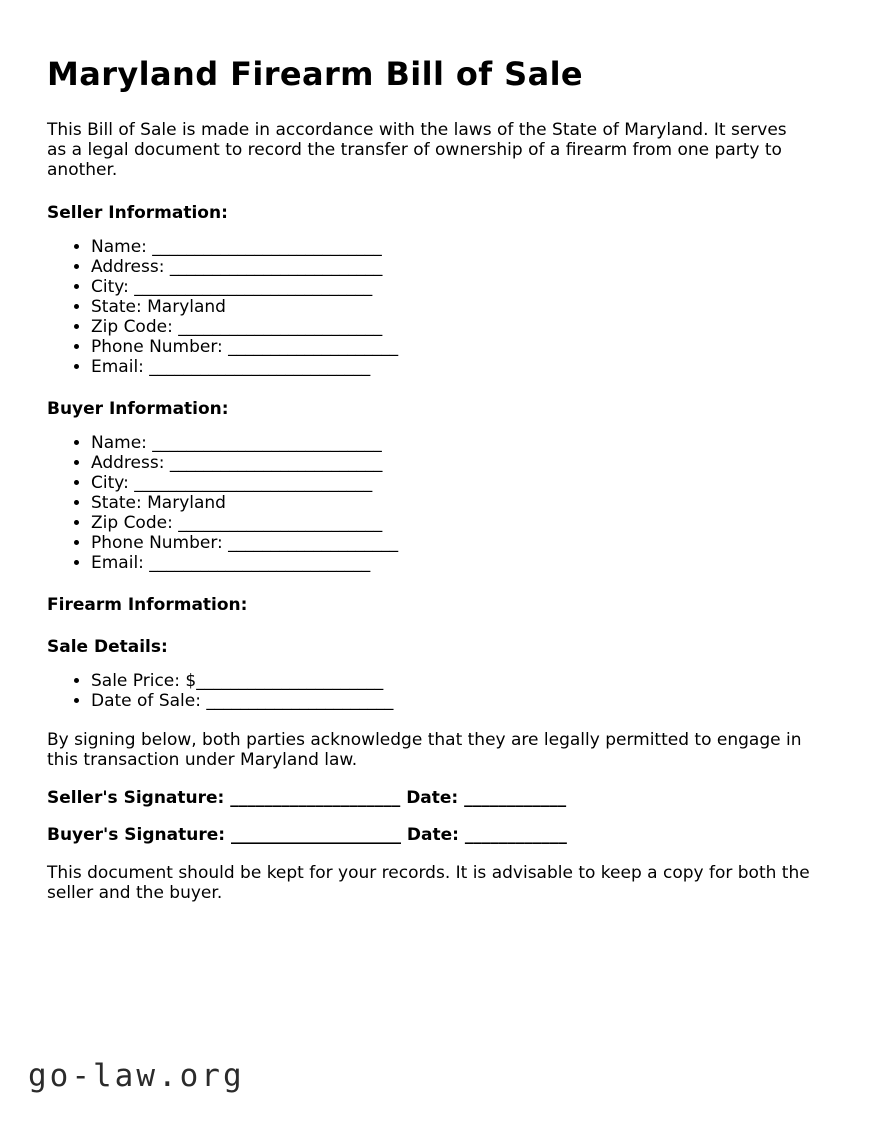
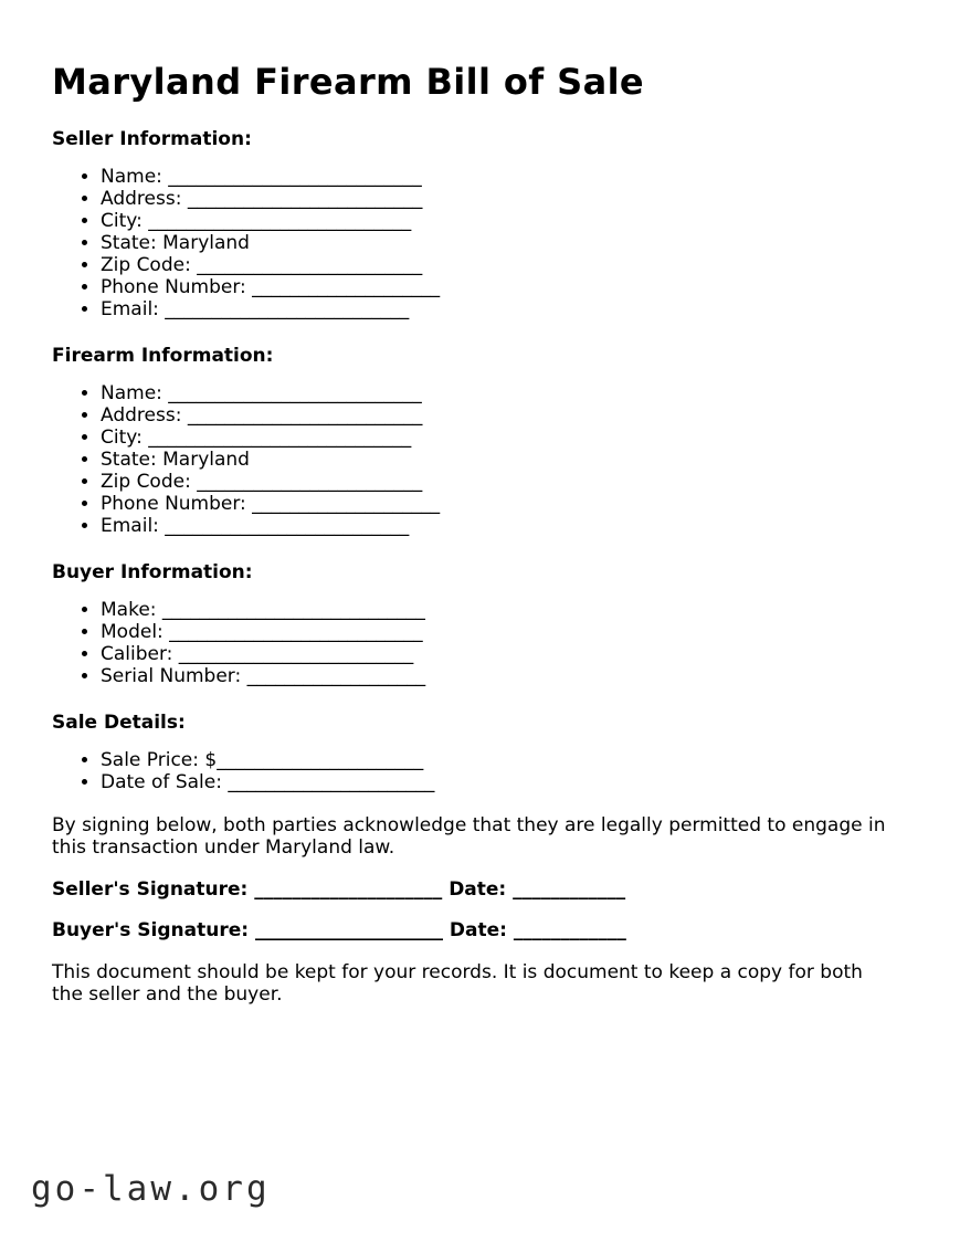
  Maryland Firearm Bill of Sale
- This Bill of Sale is made in accordance with the laws of the State of Maryland. It serves as a legal document to record the transfer of ownership of a firearm from one party to another.
  Seller Information:
  Name: ___________________________
  Address: _________________________
  City: ____________________________
  State: Maryland
  Zip Code: ________________________
  Phone Number: ____________________
  Email: __________________________
- Buyer Information:
+ Firearm Information:
  Name: ___________________________
  Address: _________________________
  City: ____________________________
  State: Maryland
  Zip Code: ________________________
  Phone Number: ____________________
  Email: __________________________
- Firearm Information:
+ Buyer Information:
+ Make: ____________________________
+ Model: ___________________________
+ Caliber: _________________________
+ Serial Number: ___________________
  Sale Details:
  Sale Price: $______________________
  Date of Sale: ______________________
  By signing below, both parties acknowledge that they are legally permitted to engage in this transaction under Maryland law.
  Seller's Signature: ____________________ Date: ____________
  Buyer's Signature: ____________________ Date: ____________
- This document should be kept for your records. It is advisable to keep a copy for both the seller and the buyer.
+ This document should be kept for your records. It is document to keep a copy for both the seller and the buyer.
  go-law.org
